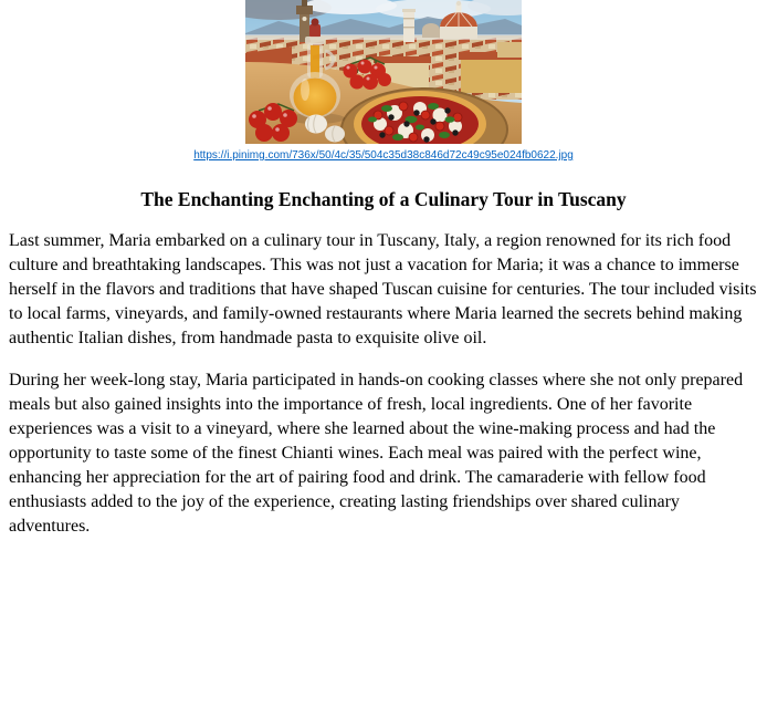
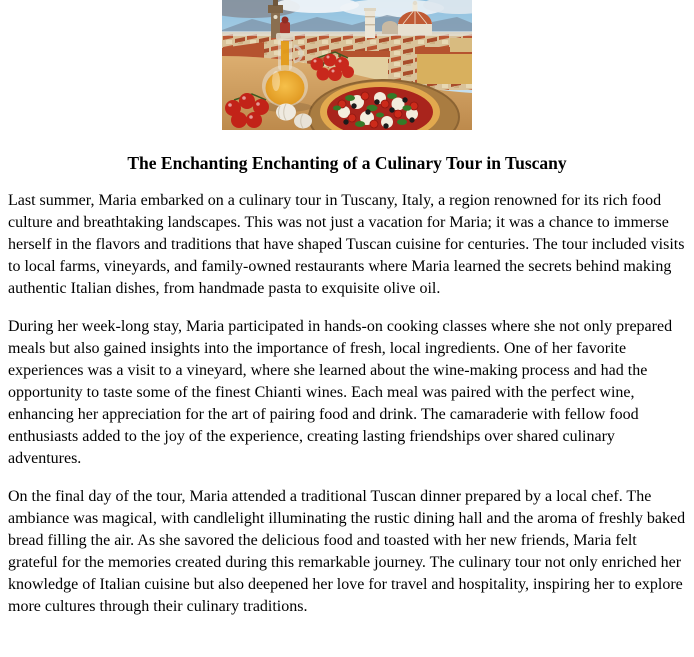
- https://i.pinimg.com/736x/50/4c/35/504c35d38c846d72c49c95e024fb0622.jpg
  The Enchanting Enchanting of a Culinary Tour in Tuscany
  Last summer, Maria embarked on a culinary tour in Tuscany, Italy, a region renowned for its rich food culture and breathtaking landscapes. This was not just a vacation for Maria; it was a chance to immerse herself in the flavors and traditions that have shaped Tuscan cuisine for centuries. The tour included visits to local farms, vineyards, and family-owned restaurants where Maria learned the secrets behind making authentic Italian dishes, from handmade pasta to exquisite olive oil.
  During her week-long stay, Maria participated in hands-on cooking classes where she not only prepared meals but also gained insights into the importance of fresh, local ingredients. One of her favorite experiences was a visit to a vineyard, where she learned about the wine-making process and had the opportunity to taste some of the finest Chianti wines. Each meal was paired with the perfect wine, enhancing her appreciation for the art of pairing food and drink. The camaraderie with fellow food enthusiasts added to the joy of the experience, creating lasting friendships over shared culinary adventures.
+ On the final day of the tour, Maria attended a traditional Tuscan dinner prepared by a local chef. The ambiance was magical, with candlelight illuminating the rustic dining hall and the aroma of freshly baked bread filling the air. As she savored the delicious food and toasted with her new friends, Maria felt grateful for the memories created during this remarkable journey. The culinary tour not only enriched her knowledge of Italian cuisine but also deepened her love for travel and hospitality, inspiring her to explore more cultures through their culinary traditions.
